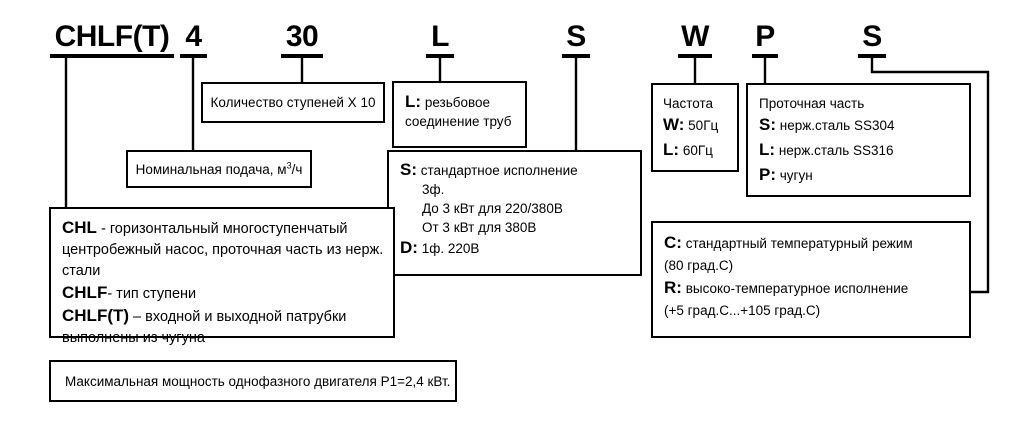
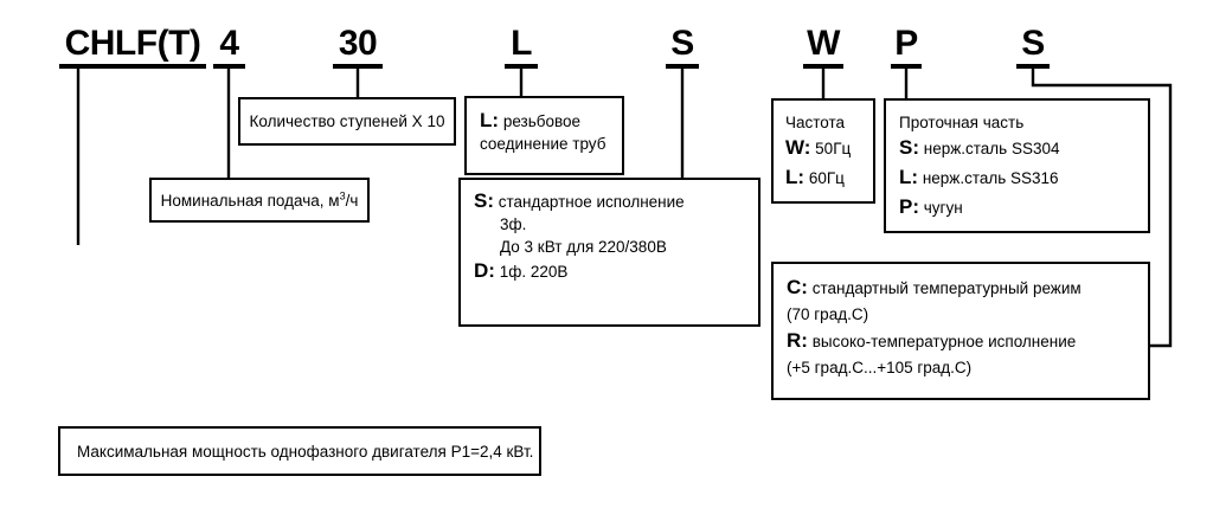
  CHLF(T)
  4
  30
  L
  S
  W
  P
  S
  Количество ступеней Х 10
  Номинальная подача, м3/ч
  L: резьбовое
  соединение труб
  S: стандартное исполнение
  3ф.
  До 3 кВт для 220/380В
- От 3 кВт для 380В
  D: 1ф. 220В
  Частота
  W: 50Гц
  L: 60Гц
  Проточная часть
  S: нерж.сталь SS304
  L: нерж.сталь SS316
  P: чугун
  C: стандартный температурный режим
- (80 град.С)
+ (70 град.С)
  R: высоко-температурное исполнение
  (+5 град.С...+105 град.С)
- CHL - горизонтальный многоступенчатый
- центробежный насос, проточная часть из нерж.
- стали
- CHLF- тип ступени
- CHLF(T) – входной и выходной патрубки
- выполнены из чугуна
  Максимальная мощность однофазного двигателя Р1=2,4 кВт.
